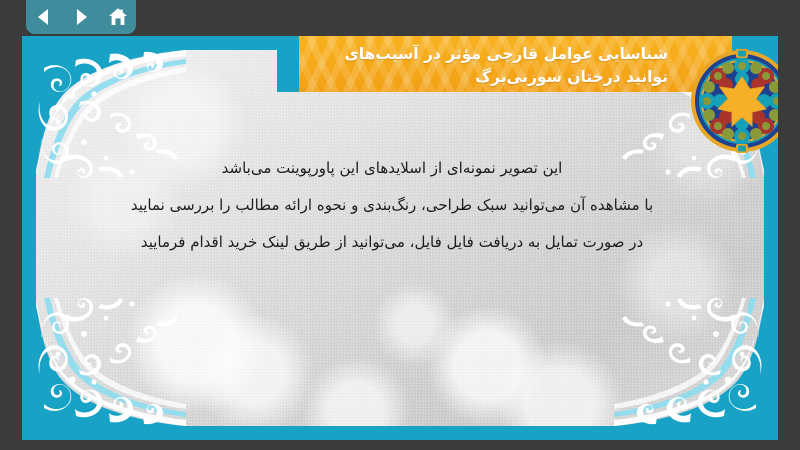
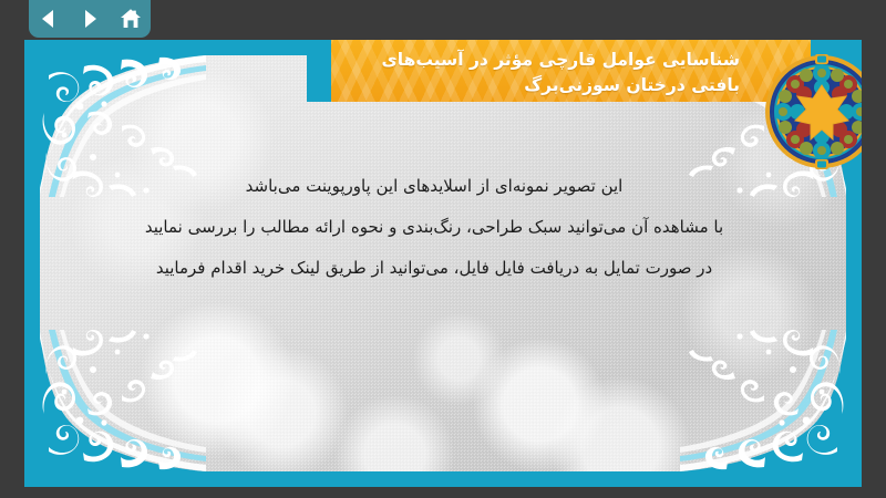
  این تصویر نمونه‌ای از اسلایدهای این پاورپوینت می‌باشد
  با مشاهده آن میتوانید سبک طراحی، رنگ‌بندی و نحوه ارائه مطالب را بررسی نمایید
  در صورت تمایل به دریافت فایل فایل، می‌توانید از طریق لینک خرید اقدام فرمایید
- شناسایی عوامل قارچی مؤثر در آسیب‌های توانید درختان سوزنی‌برگ
+ شناسایی عوامل قارچی مؤثر در آسیب‌های بافتی درختان سوزنی‌برگ
